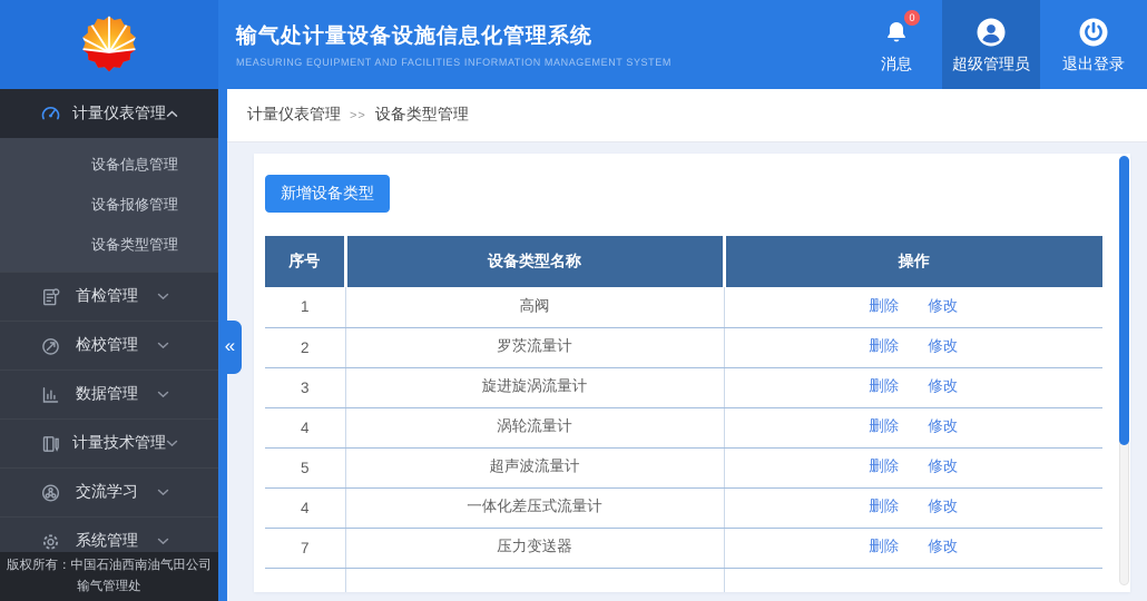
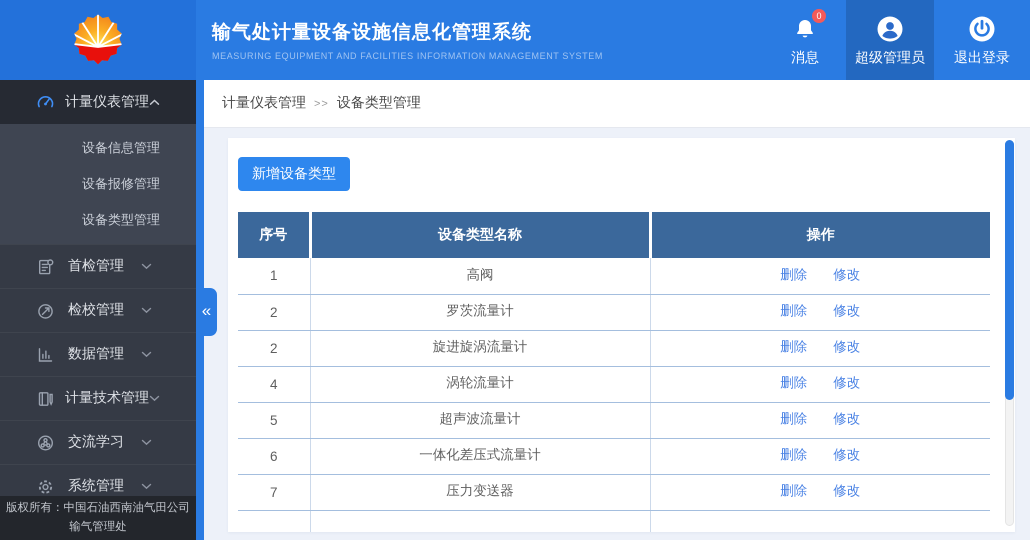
  输气处计量设备设施信息化管理系统
  MEASURING EQUIPMENT AND FACILITIES INFORMATION MANAGEMENT SYSTEM
  0
  消息
  超级管理员
  退出登录
  计量仪表管理
  设备信息管理
  设备报修管理
  设备类型管理
  首检管理
  检校管理
  数据管理
  计量技术管理
  交流学习
  系统管理
  版权所有：中国石油西南油气田公司
  输气管理处
  «
  计量仪表管理
  >>
  设备类型管理
  新增设备类型
  序号	设备类型名称	操作
  1	高阀	删除 修改
  2	罗茨流量计	删除 修改
- 3	旋进旋涡流量计	删除 修改
+ 2	旋进旋涡流量计	删除 修改
  4	涡轮流量计	删除 修改
  5	超声波流量计	删除 修改
- 4	一体化差压式流量计	删除 修改
+ 6	一体化差压式流量计	删除 修改
  7	压力变送器	删除 修改
